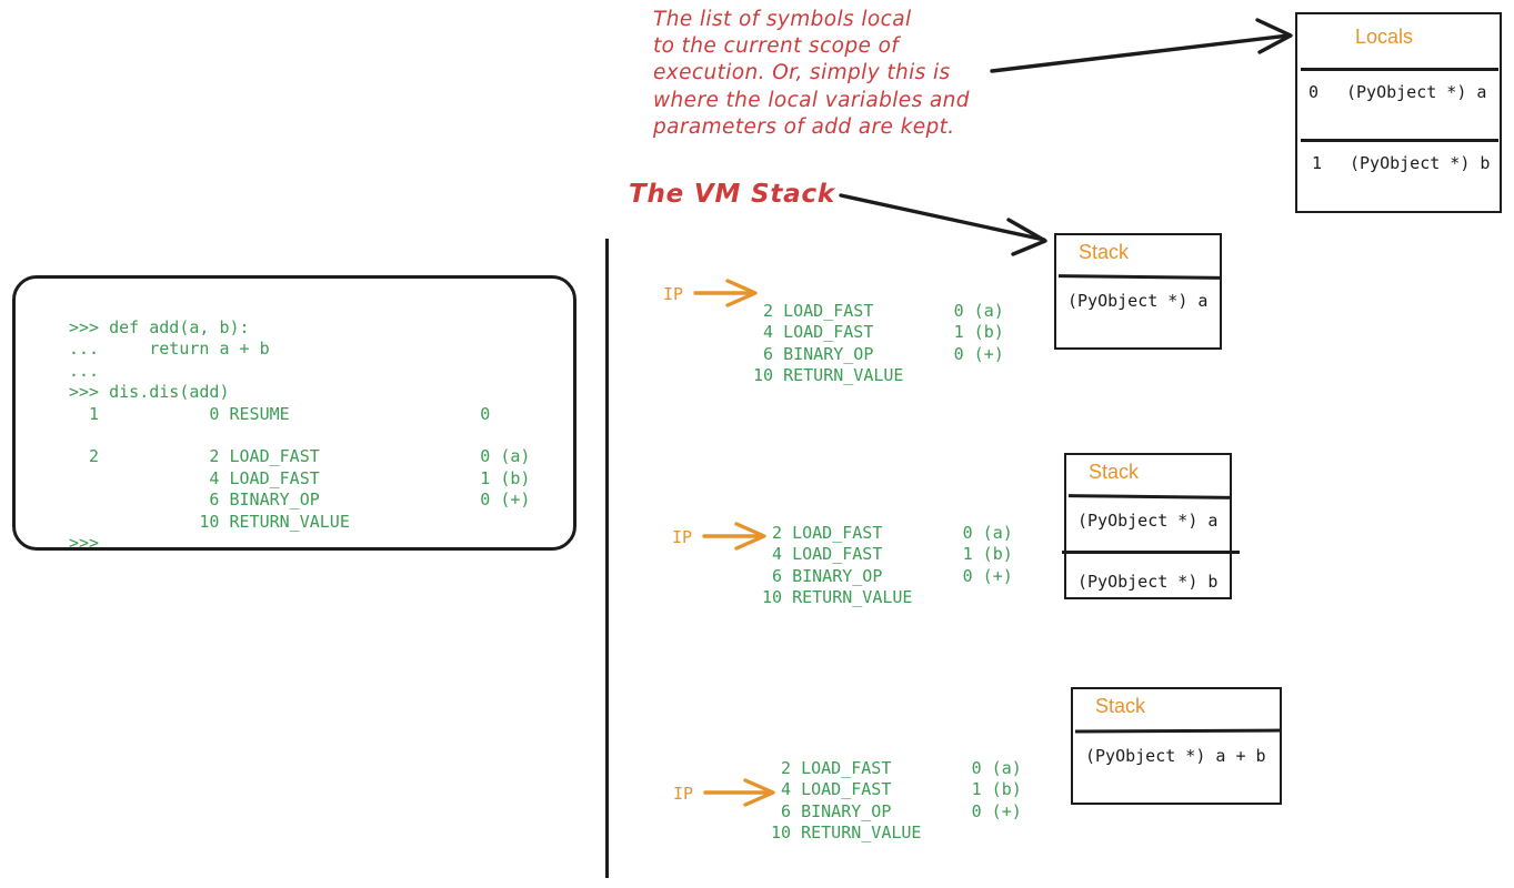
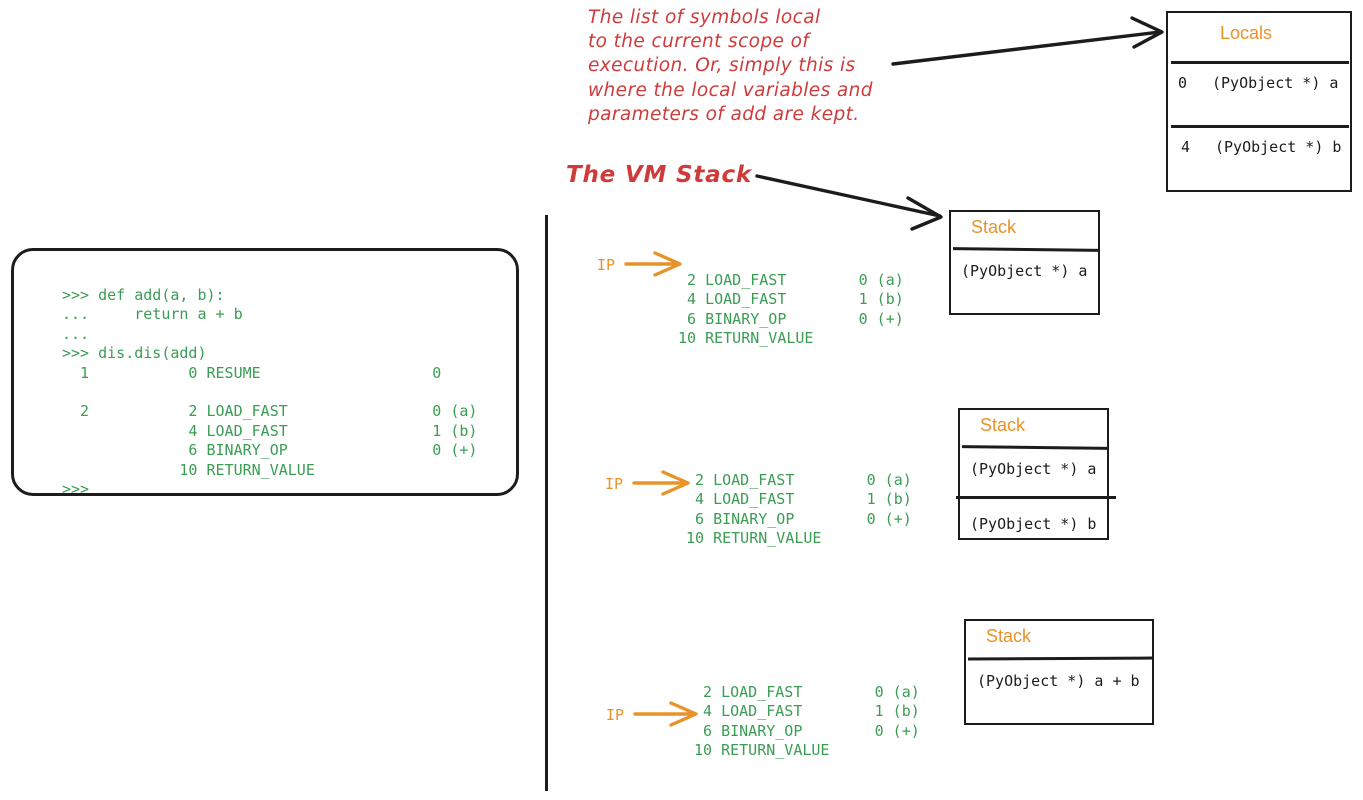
  The list of symbols local
  to the current scope of
  execution. Or, simply this is
  where the local variables and
  parameters of add are kept.
  The VM Stack
  >>> def add(a, b):
  ... return a + b
  ...
  >>> dis.dis(add)
  1 0 RESUME 0
  2 2 LOAD_FAST 0 (a)
  4 LOAD_FAST 1 (b)
  6 BINARY_OP 0 (+)
  10 RETURN_VALUE
  >>>
  Locals
  0
  (PyObject *) a
- 1
+ 4
  (PyObject *) b
  IP
  2 LOAD_FAST 0 (a)
  4 LOAD_FAST 1 (b)
  6 BINARY_OP 0 (+)
  10 RETURN_VALUE
  Stack
  (PyObject *) a
  IP
  2 LOAD_FAST 0 (a)
  4 LOAD_FAST 1 (b)
  6 BINARY_OP 0 (+)
  10 RETURN_VALUE
  Stack
  (PyObject *) a
  (PyObject *) b
  IP
  2 LOAD_FAST 0 (a)
  4 LOAD_FAST 1 (b)
  6 BINARY_OP 0 (+)
  10 RETURN_VALUE
  Stack
  (PyObject *) a + b
